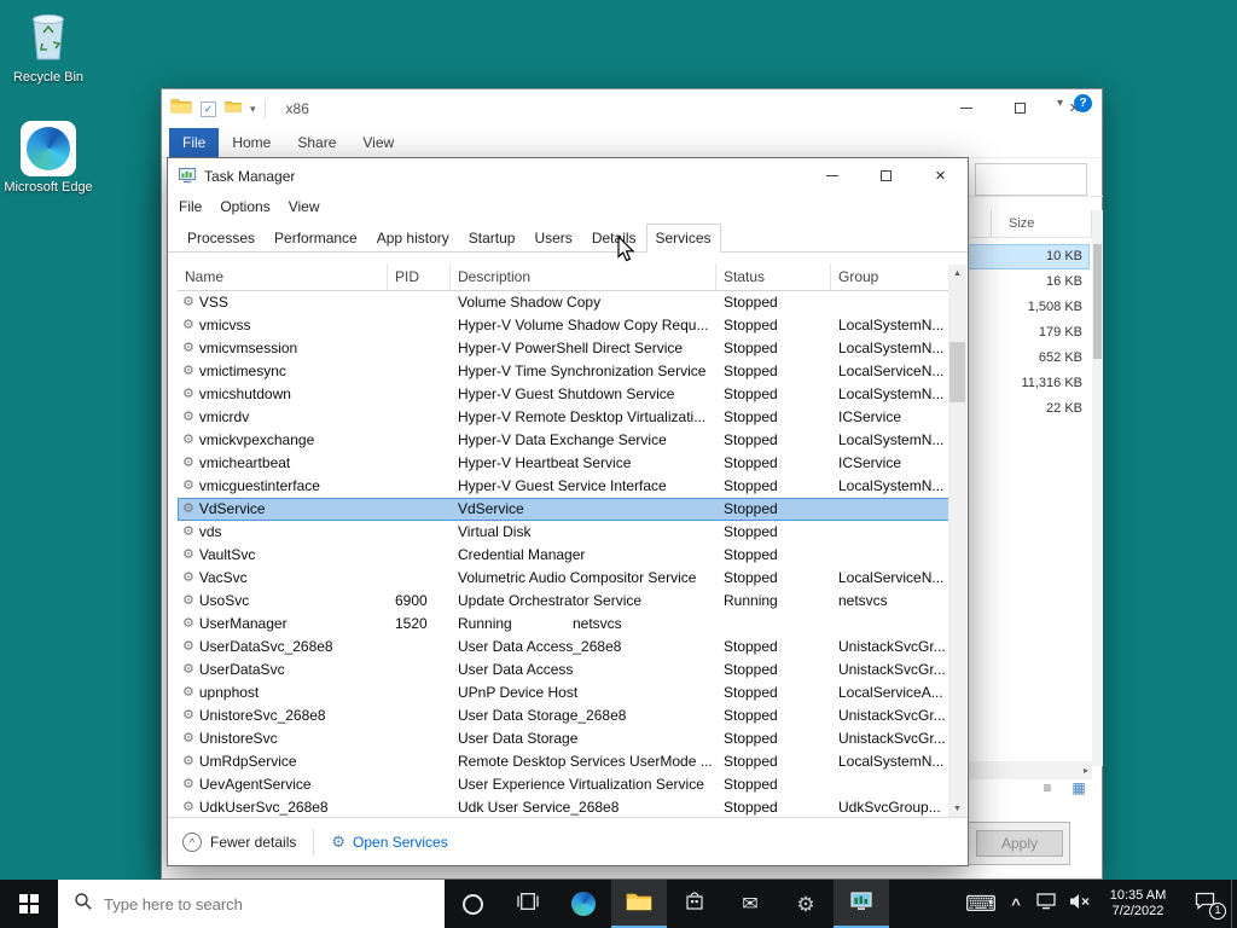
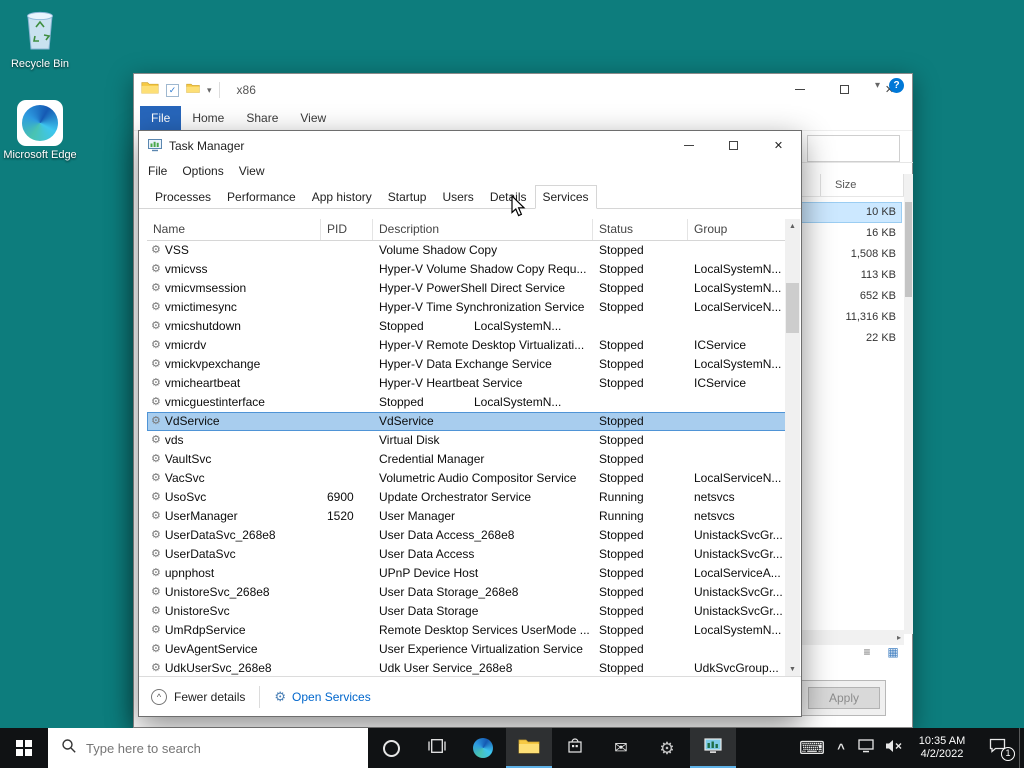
  Recycle Bin
  Microsoft Edge
  ✓
  ▾
  x86
  File
  Home
  Share
  View
  ▾
  ?
  Size
  10 KB
  16 KB
  1,508 KB
- 179 KB
+ 113 KB
  652 KB
  11,316 KB
  22 KB
  ▸
  ≡
  ▦
  Apply
  Task Manager
  ✕
  File
  Options
  View
  Processes
  Performance
  App history
  Startup
  Users
  Detils
  Services
  Name
  PID
  Description
  Status
  Group
  ⚙
  VSS
  Volume Shadow Copy
  Stopped
  ⚙
  vmicvss
  Hyper-V Volume Shadow Copy Requ...
  Stopped
  LocalSystemN...
  ⚙
  vmicvmsession
  Hyper-V PowerShell Direct Service
  Stopped
  LocalSystemN...
  ⚙
  vmictimesync
  Hyper-V Time Synchronization Service
  Stopped
  LocalServiceN...
  ⚙
  vmicshutdown
- Hyper-V Guest Shutdown Service
  Stopped
  LocalSystemN...
  ⚙
  vmicrdv
  Hyper-V Remote Desktop Virtualizati...
  Stopped
  ICService
  ⚙
  vmickvpexchange
  Hyper-V Data Exchange Service
  Stopped
  LocalSystemN...
  ⚙
  vmicheartbeat
  Hyper-V Heartbeat Service
  Stopped
  ICService
  ⚙
  vmicguestinterface
- Hyper-V Guest Service Interface
  Stopped
  LocalSystemN...
  ⚙
  VdService
  VdService
  Stopped
  ⚙
  vds
  Virtual Disk
  Stopped
  ⚙
  VaultSvc
  Credential Manager
  Stopped
  ⚙
  VacSvc
  Volumetric Audio Compositor Service
  Stopped
  LocalServiceN...
  ⚙
  UsoSvc
  6900
  Update Orchestrator Service
  Running
  netsvcs
  ⚙
  UserManager
  1520
+ User Manager
  Running
  netsvcs
  ⚙
  UserDataSvc_268e8
  User Data Access_268e8
  Stopped
  UnistackSvcGr...
  ⚙
  UserDataSvc
  User Data Access
  Stopped
  UnistackSvcGr...
  ⚙
  upnphost
  UPnP Device Host
  Stopped
  LocalServiceA...
  ⚙
  UnistoreSvc_268e8
  User Data Storage_268e8
  Stopped
  UnistackSvcGr...
  ⚙
  UnistoreSvc
  User Data Storage
  Stopped
  UnistackSvcGr...
  ⚙
  UmRdpService
  Remote Desktop Services UserMode ...
  Stopped
  LocalSystemN...
  ⚙
  UevAgentService
  User Experience Virtualization Service
  Stopped
  ⚙
  UdkUserSvc_268e8
  Udk User Service_268e8
  Stopped
  UdkSvcGroup...
  ^
  Fewer details
  ⚙
  Open Services
  Type here to search
  ✉
  ⚙
  ⌨
  ^
  10:35 AM
- 7/2/2022
+ 4/2/2022
  1
